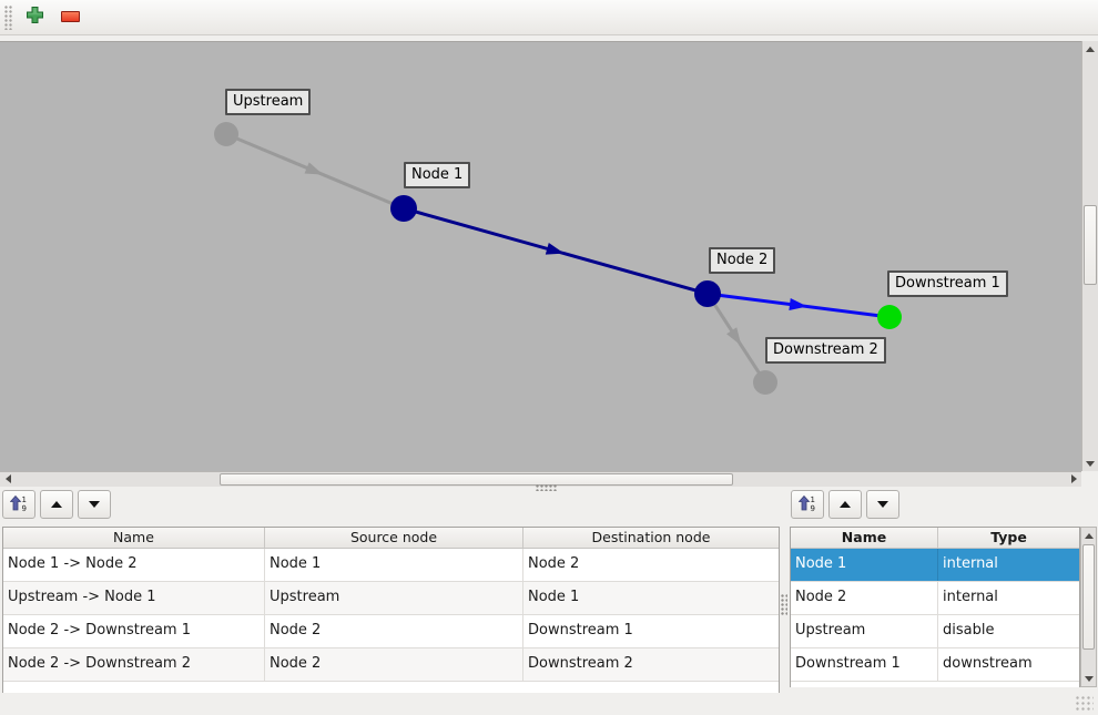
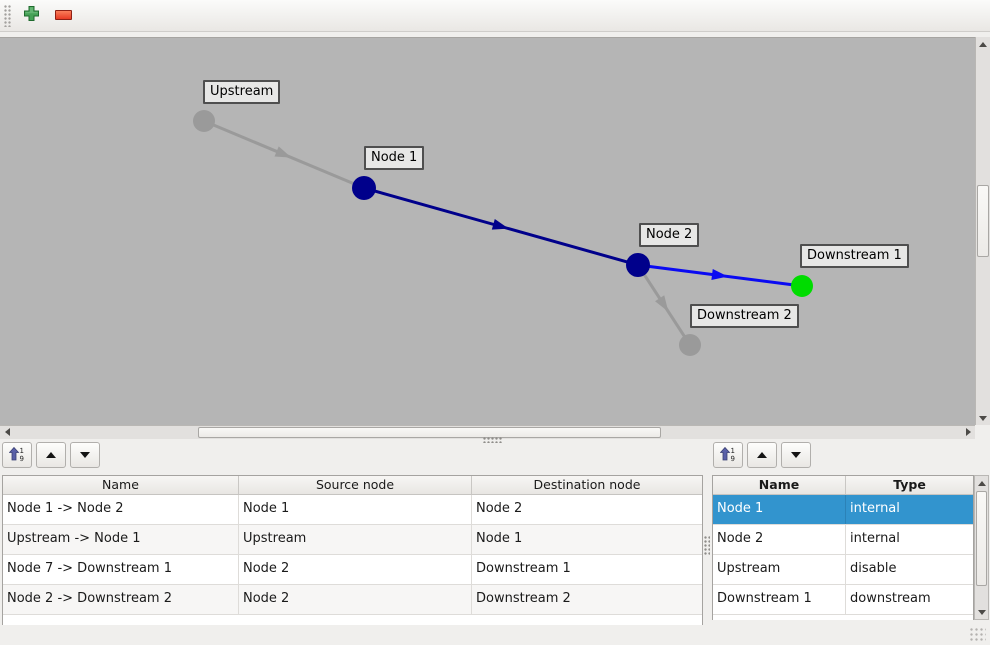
  Upstream
  Node 1
  Node 2
  Downstream 1
  Downstream 2
  1
  9
  1
  9
  Name
  Source node
  Destination node
  Node 1 -> Node 2
  Node 1
  Node 2
  Upstream -> Node 1
  Upstream
  Node 1
- Node 2 -> Downstream 1
+ Node 7 -> Downstream 1
  Node 2
  Downstream 1
  Node 2 -> Downstream 2
  Node 2
  Downstream 2
  Name
  Type
  Node 1
  internal
  Node 2
  internal
  Upstream
  disable
  Downstream 1
  downstream
